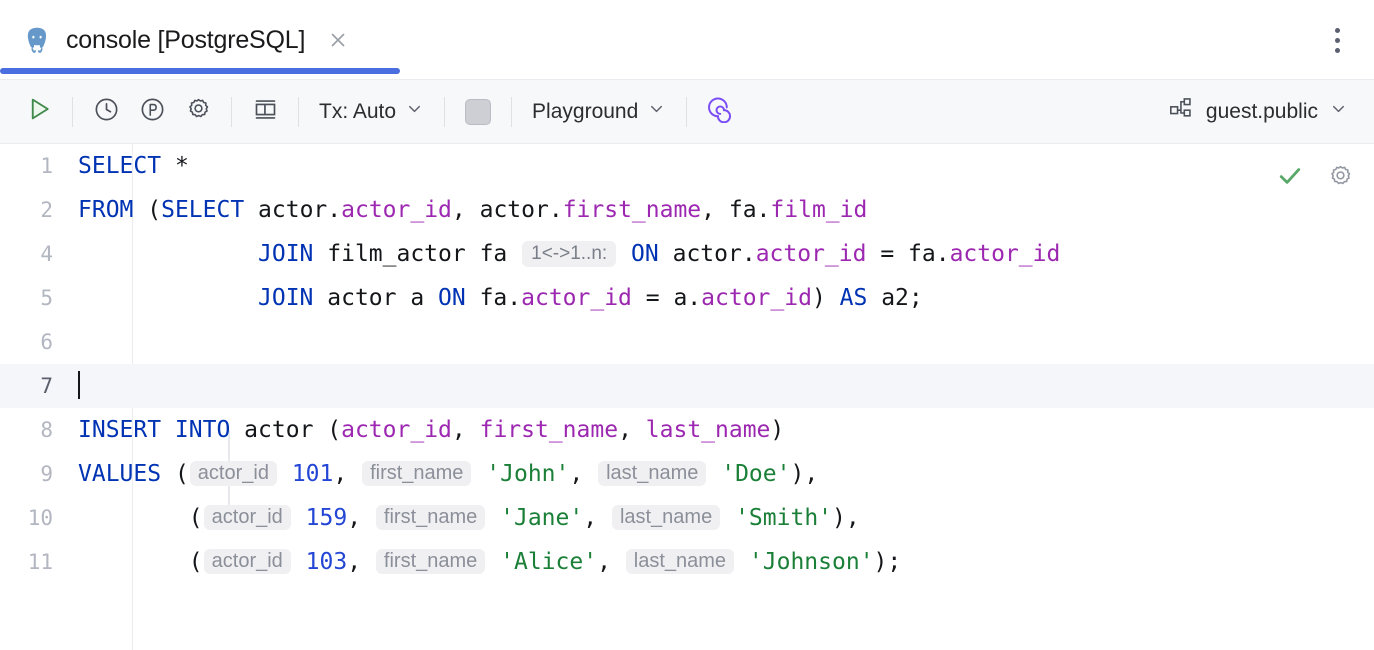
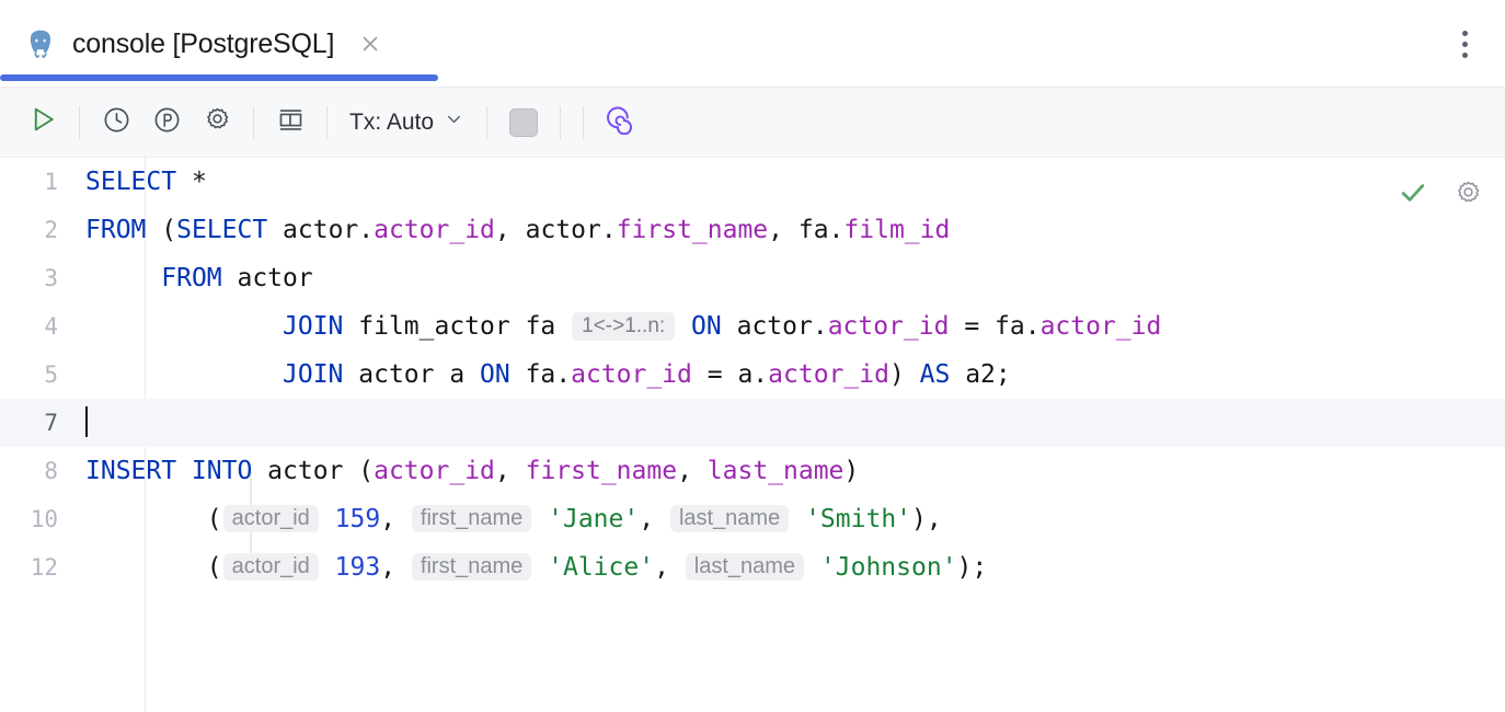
  console [PostgreSQL]
  Tx: Auto
- Playground
- guest.public
  1
  SELECT *
  2
  FROM (SELECT actor.actor_id, actor.first_name, fa.film_id
+ 3
+ FROM actor
  4
  JOIN film_actor fa 1<->1..n: ON actor.actor_id = fa.actor_id
  5
  JOIN actor a ON fa.actor_id = a.actor_id) AS a2;
- 6
  7
  8
  INSERT INTO actor (actor_id, first_name, last_name)
- 9
- VALUES ( actor_id 101, first_name 'John', last_name 'Doe'),
  10
  ( actor_id 159, first_name 'Jane', last_name 'Smith'),
- 11
+ 12
- ( actor_id 103, first_name 'Alice', last_name 'Johnson');
+ ( actor_id 193, first_name 'Alice', last_name 'Johnson');
